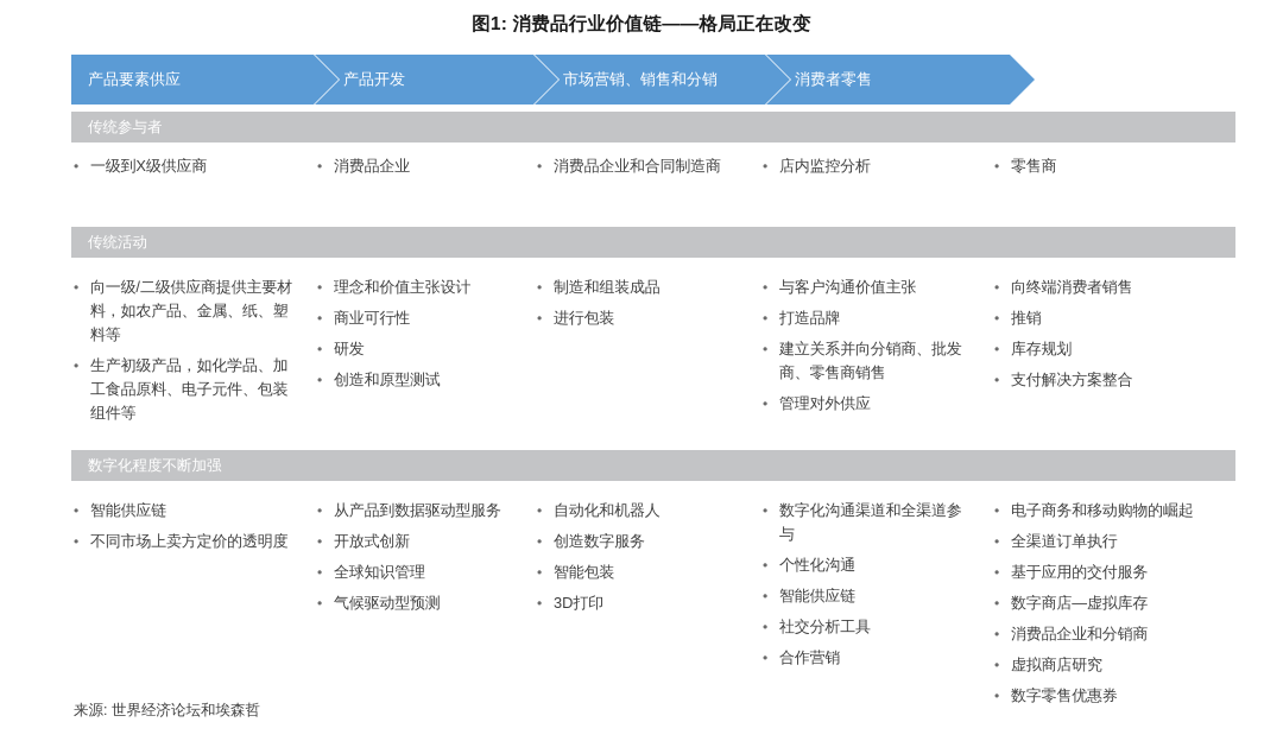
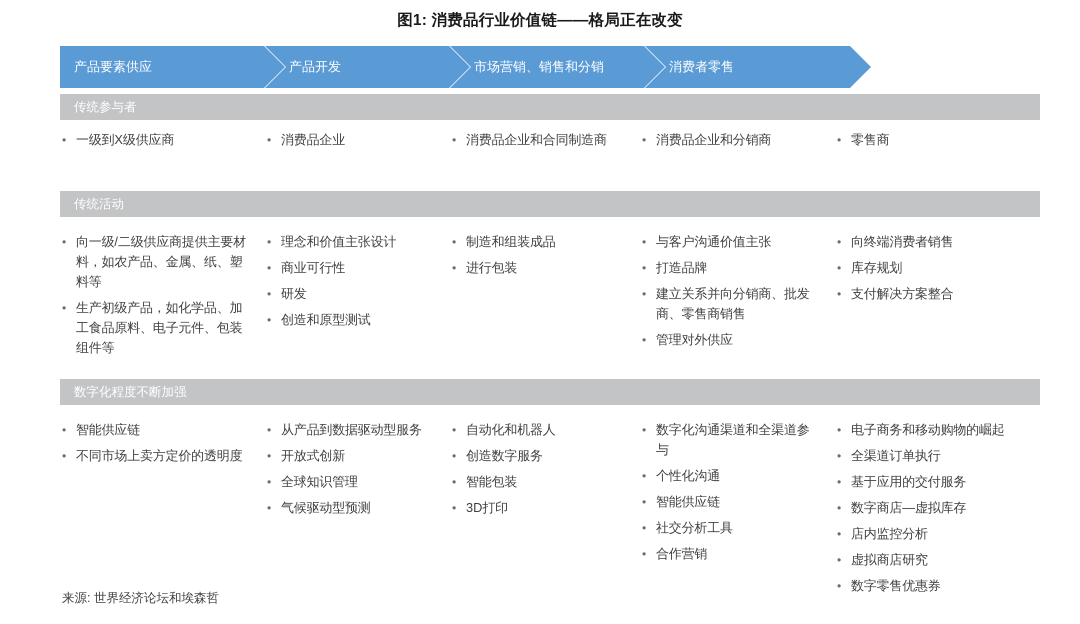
  图1: 消费品行业价值链——格局正在改变
  产品要素供应
  产品开发
  市场营销、销售和分销
  消费者零售
  传统参与者
  一级到X级供应商
  消费品企业
  消费品企业和合同制造商
- 店内监控分析
+ 消费品企业和分销商
  零售商
  传统活动
  向一级/二级供应商提供主要材料，如农产品、金属、纸、塑料等
  生产初级产品，如化学品、加工食品原料、电子元件、包装组件等
  理念和价值主张设计
  商业可行性
  研发
  创造和原型测试
  制造和组装成品
  进行包装
  与客户沟通价值主张
  打造品牌
  建立关系并向分销商、批发商、零售商销售
  管理对外供应
  向终端消费者销售
- 推销
  库存规划
  支付解决方案整合
  数字化程度不断加强
  智能供应链
  不同市场上卖方定价的透明度
  从产品到数据驱动型服务
  开放式创新
  全球知识管理
  气候驱动型预测
  自动化和机器人
  创造数字服务
  智能包装
  3D打印
  数字化沟通渠道和全渠道参与
  个性化沟通
  智能供应链
  社交分析工具
  合作营销
  电子商务和移动购物的崛起
  全渠道订单执行
  基于应用的交付服务
  数字商店—虚拟库存
- 消费品企业和分销商
+ 店内监控分析
  虚拟商店研究
  数字零售优惠券
  来源: 世界经济论坛和埃森哲
